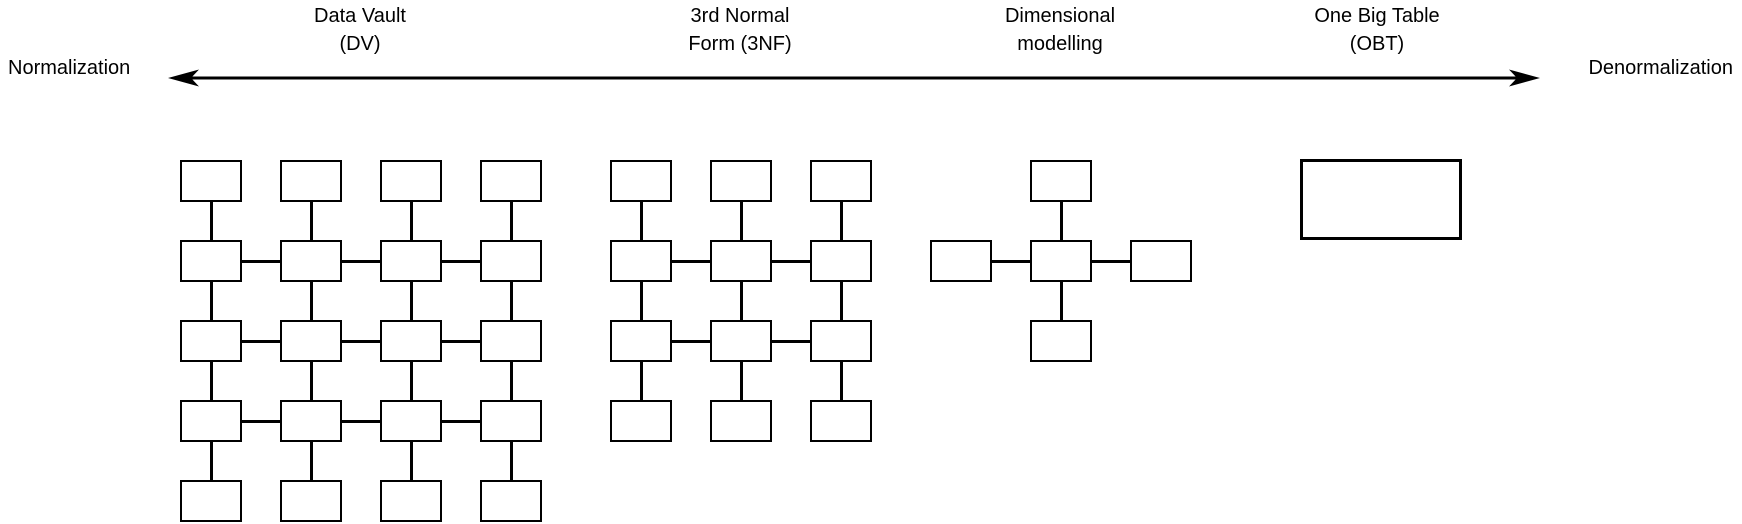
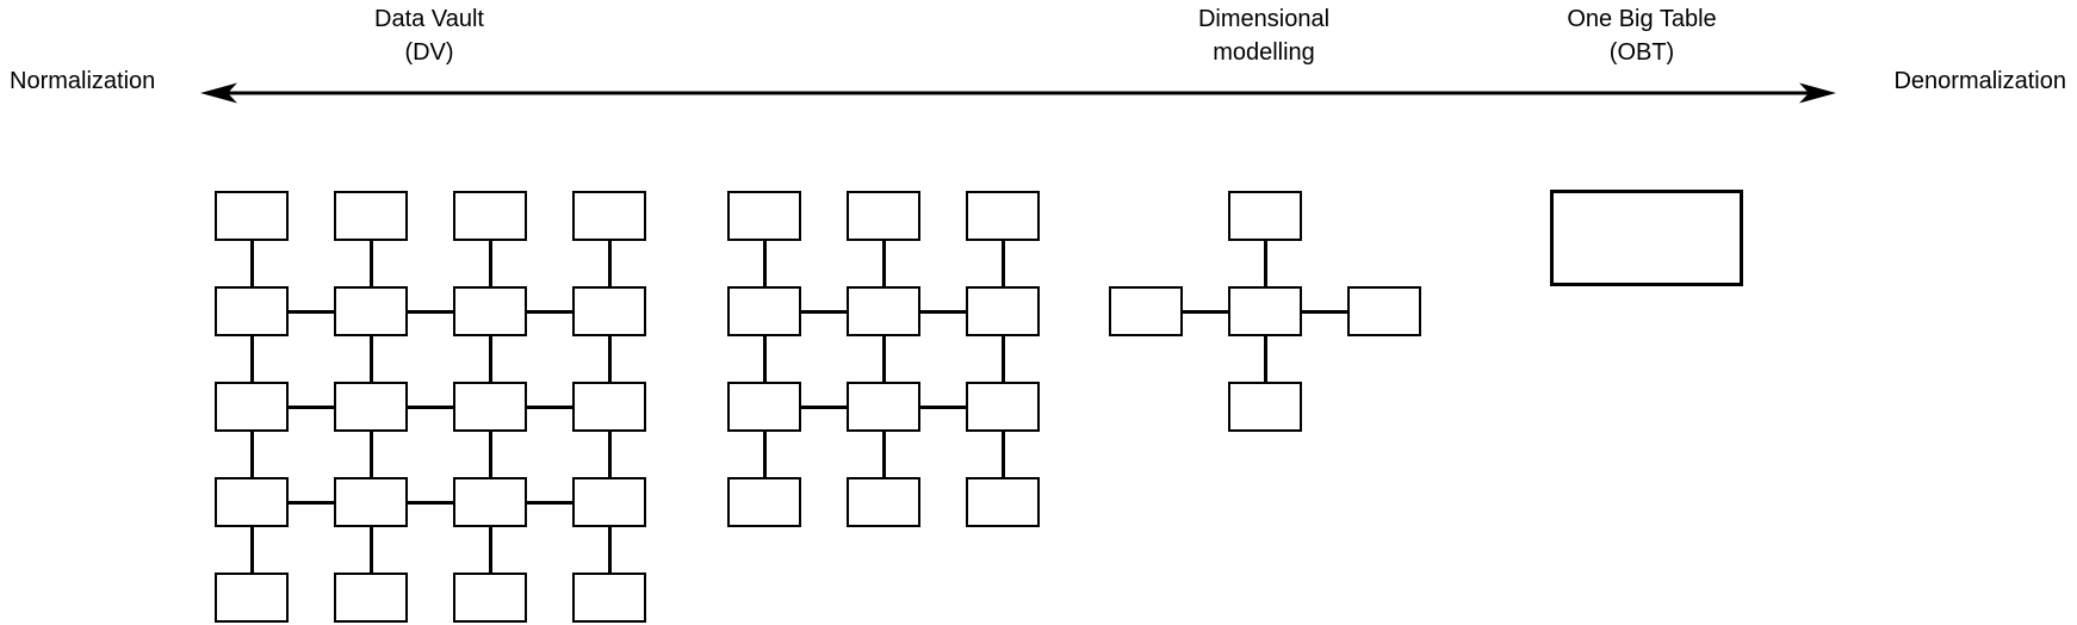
  Normalization
  Denormalization
  Data Vault
  (DV)
- 3rd Normal
- Form (3NF)
  Dimensional
  modelling
  One Big Table
  (OBT)
